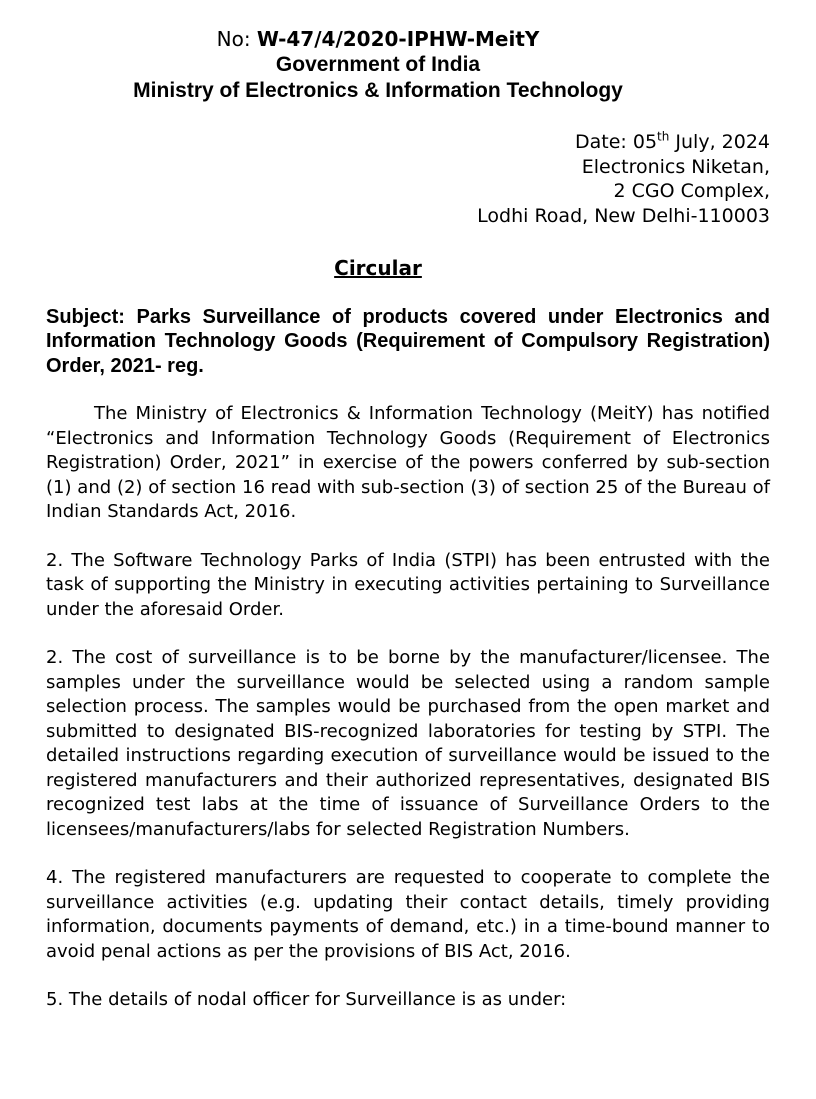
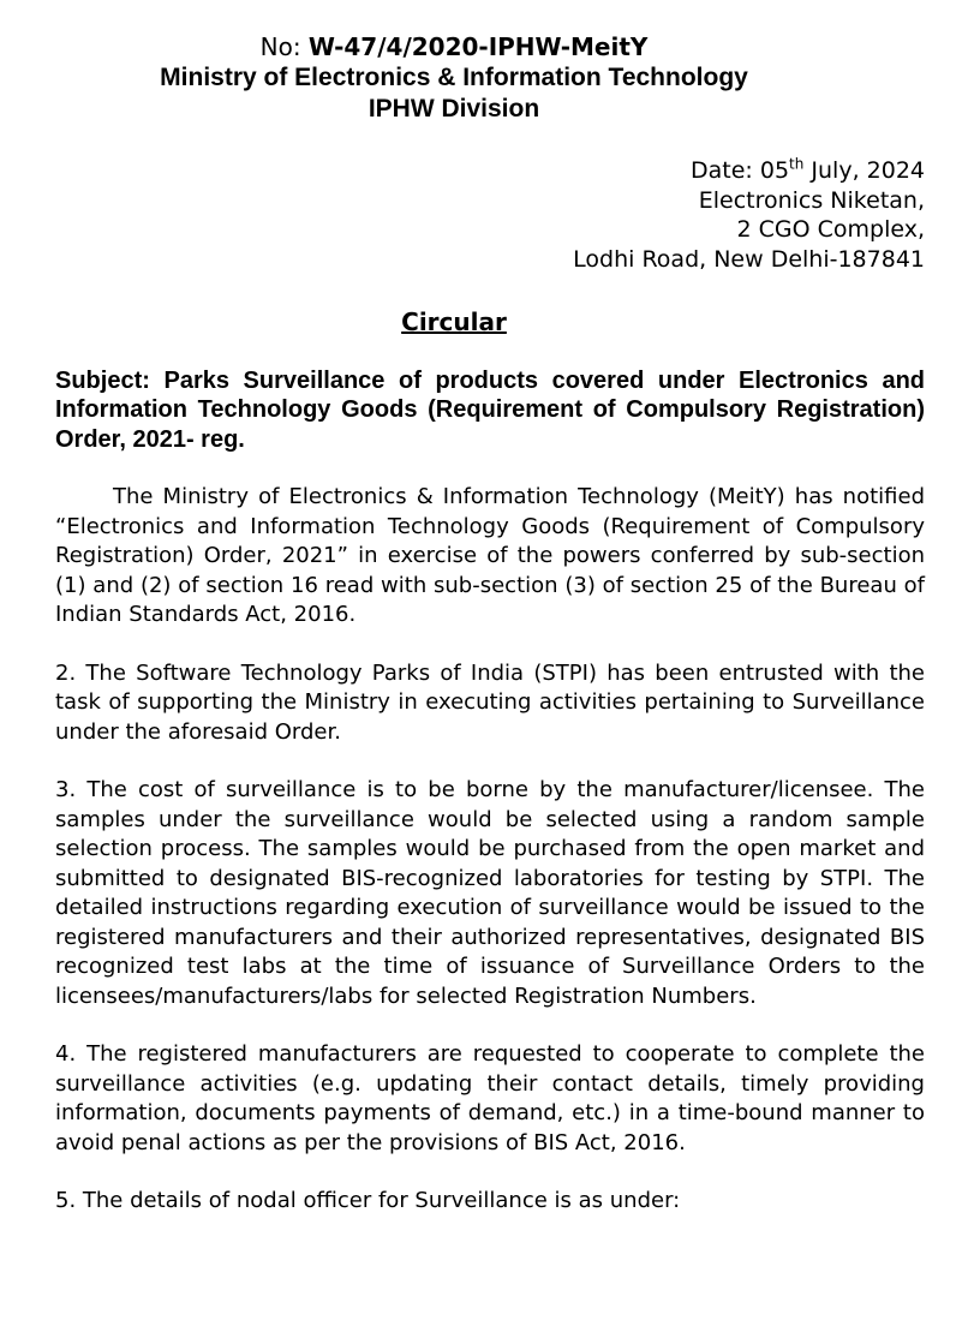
  No: W-47/4/2020-IPHW-MeitY
- Government of India
  Ministry of Electronics & Information Technology
+ IPHW Division
  Date: 05th July, 2024
  Electronics Niketan,
  2 CGO Complex,
- Lodhi Road, New Delhi-110003
+ Lodhi Road, New Delhi-187841
  Circular
  Subject: Parks Surveillance of products covered under Electronics and Information Technology Goods (Requirement of Compulsory Registration) Order, 2021- reg.
- The Ministry of Electronics & Information Technology (MeitY) has notified “Electronics and Information Technology Goods (Requirement of Electronics Registration) Order, 2021” in exercise of the powers conferred by sub-section (1) and (2) of section 16 read with sub-section (3) of section 25 of the Bureau of Indian Standards Act, 2016.
+ The Ministry of Electronics & Information Technology (MeitY) has notified “Electronics and Information Technology Goods (Requirement of Compulsory Registration) Order, 2021” in exercise of the powers conferred by sub-section (1) and (2) of section 16 read with sub-section (3) of section 25 of the Bureau of Indian Standards Act, 2016.
  2. The Software Technology Parks of India (STPI) has been entrusted with the task of supporting the Ministry in executing activities pertaining to Surveillance under the aforesaid Order.
- 2. The cost of surveillance is to be borne by the manufacturer/licensee. The samples under the surveillance would be selected using a random sample selection process. The samples would be purchased from the open market and submitted to designated BIS-recognized laboratories for testing by STPI. The detailed instructions regarding execution of surveillance would be issued to the registered manufacturers and their authorized representatives, designated BIS recognized test labs at the time of issuance of Surveillance Orders to the licensees/manufacturers/labs for selected Registration Numbers.
+ 3. The cost of surveillance is to be borne by the manufacturer/licensee. The samples under the surveillance would be selected using a random sample selection process. The samples would be purchased from the open market and submitted to designated BIS-recognized laboratories for testing by STPI. The detailed instructions regarding execution of surveillance would be issued to the registered manufacturers and their authorized representatives, designated BIS recognized test labs at the time of issuance of Surveillance Orders to the licensees/manufacturers/labs for selected Registration Numbers.
  4. The registered manufacturers are requested to cooperate to complete the surveillance activities (e.g. updating their contact details, timely providing information, documents payments of demand, etc.) in a time-bound manner to avoid penal actions as per the provisions of BIS Act, 2016.
  5. The details of nodal officer for Surveillance is as under:
